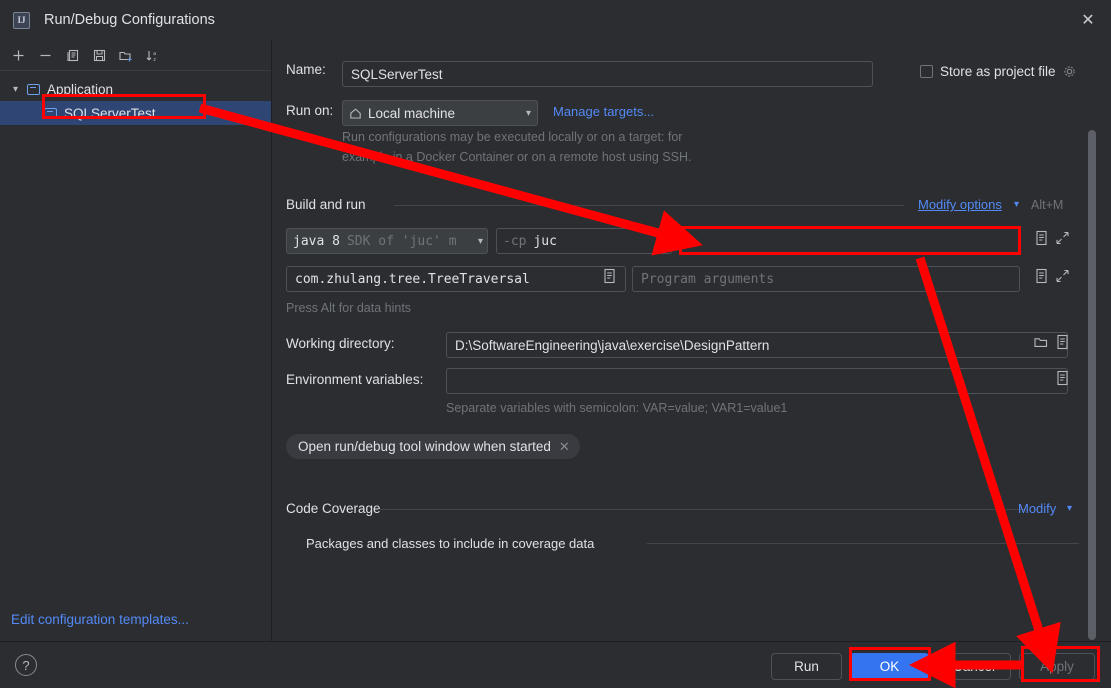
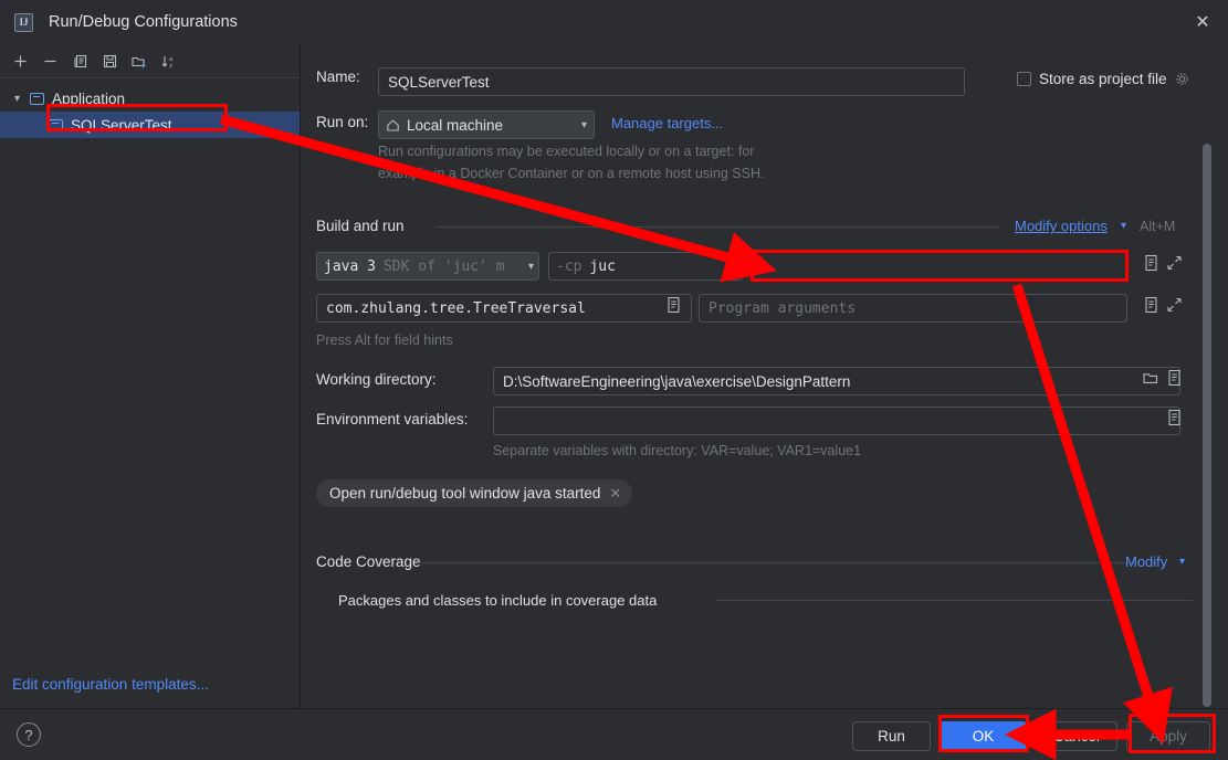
  IJ
  Run/Debug Configurations
  ✕
  ▾
  Application
  SQLServerTest
  Edit configuration templates...
  Name:
  SQLServerTest
  Store as project file
  Run on:
  Local machine
  ▾
  Manage targets...
  Run configurations may be executed locally or on a target: for
  exan a Docker Container or on a remote host using SSH.
  Build and run
  Modify options
  ▾
  Alt+M
- java 8
+ java 3
  SDK of 'juc' m
  ▾
  -cp
  juc
  com.zhulang.tree.TreeTraversal
  Program arguments
- Press Alt for data hints
+ Press Alt for field hints
  Working directory:
  D:\SoftwareEngineering\java\exercise\DesignPattern
  Environment variables:
- Separate variables with semicolon: VAR=value; VAR1=value1
+ Separate variables with directory: VAR=value; VAR1=value1
- Open run/debug tool window when started
+ Open run/debug tool window java started
  ✕
  Code Coverage
  Modify
  ▾
  Packages and classes to include in coverage data
  ?
  Run
  OK
  Apply
